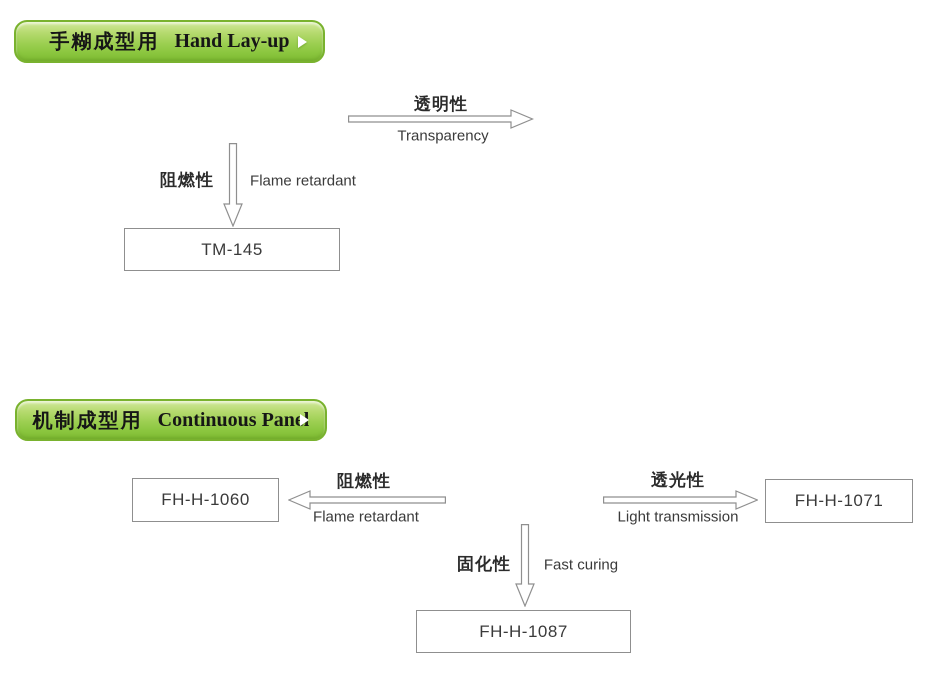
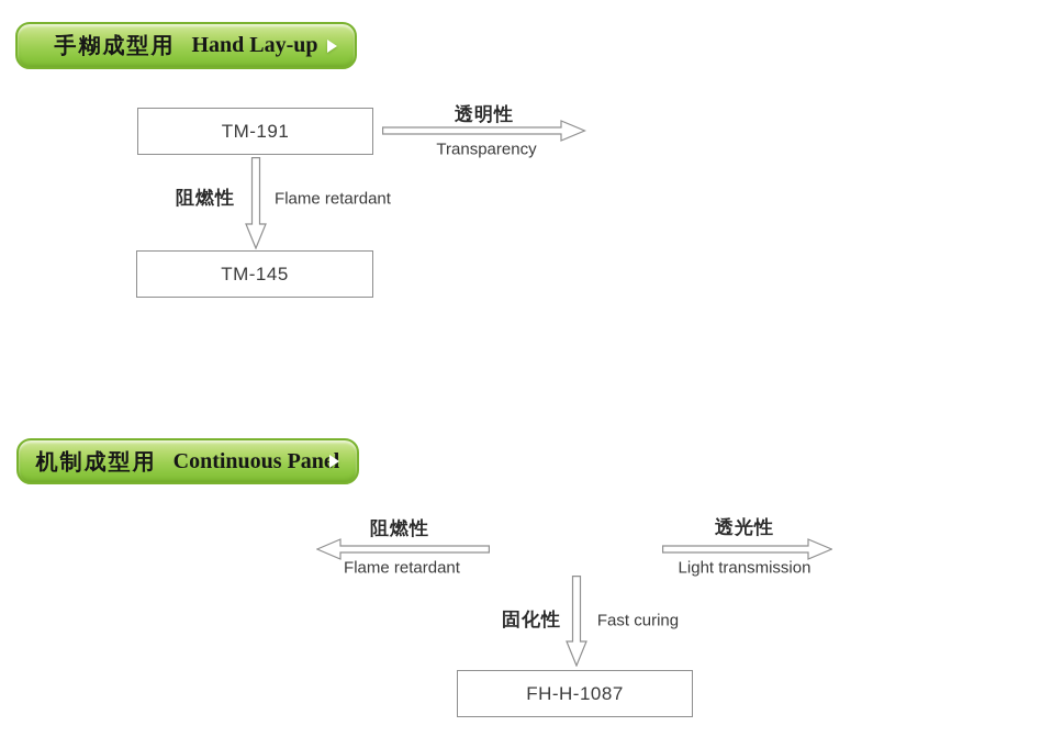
  手糊成型用
  Hand Lay-up
+ TM-191
  TM-145
  透明性
  Transparency
  阻燃性
  Flame retardant
  机制成型用
  Continuous Panel
- FH-H-1060
- FH-H-1071
  FH-H-1087
  阻燃性
  Flame retardant
  透光性
  Light transmission
  固化性
  Fast curing
